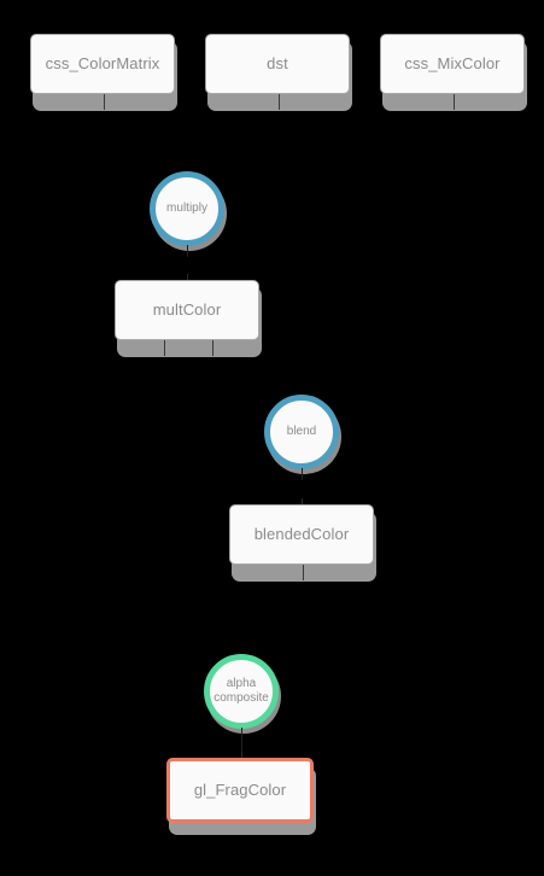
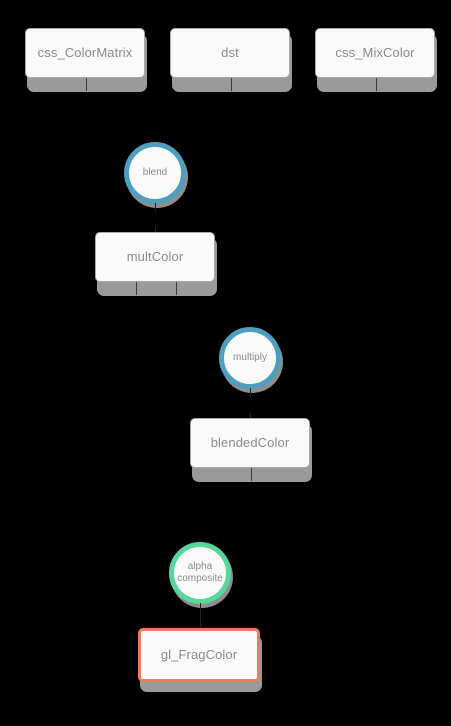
  css_ColorMatrix
  dst
  css_MixColor
- multiply
+ blend
  multColor
- blend
+ multiply
  blendedColor
  alpha
  composite
  gl_FragColor
